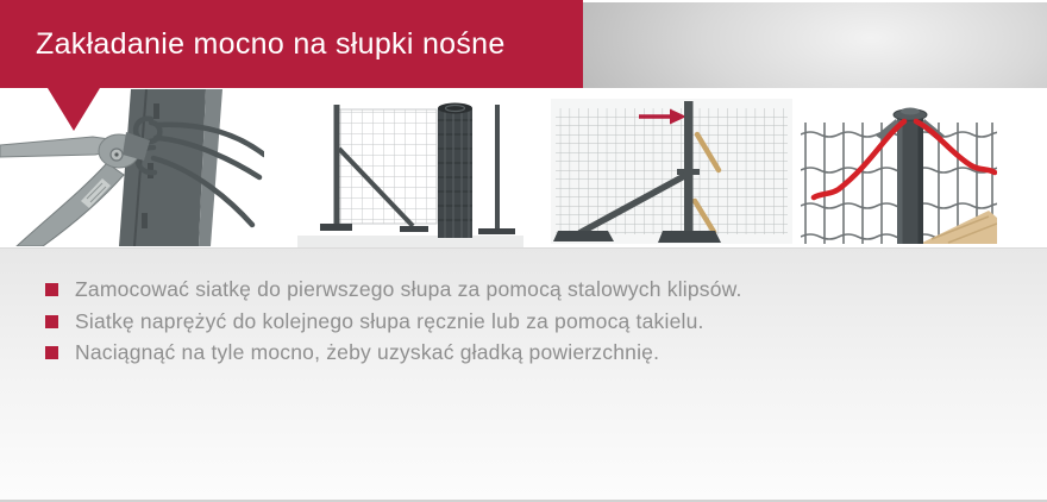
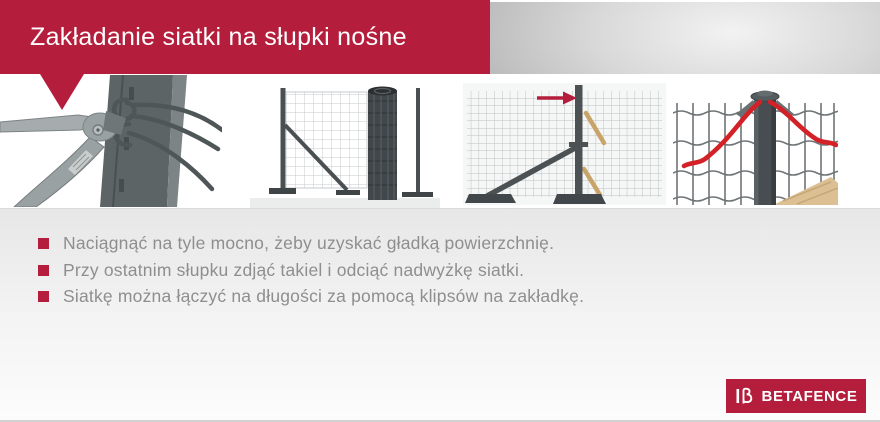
- Zakładanie mocno na słupki nośne
+ Zakładanie siatki na słupki nośne
- Zamocować siatkę do pierwszego słupa za pomocą stalowych klipsów.
- Siatkę naprężyć do kolejnego słupa ręcznie lub za pomocą takielu.
  Naciągnąć na tyle mocno, żeby uzyskać gładką powierzchnię.
+ Przy ostatnim słupku zdjąć takiel i odciąć nadwyżkę siatki.
+ Siatkę można łączyć na długości za pomocą klipsów na zakładkę.
+ BETAFENCE
